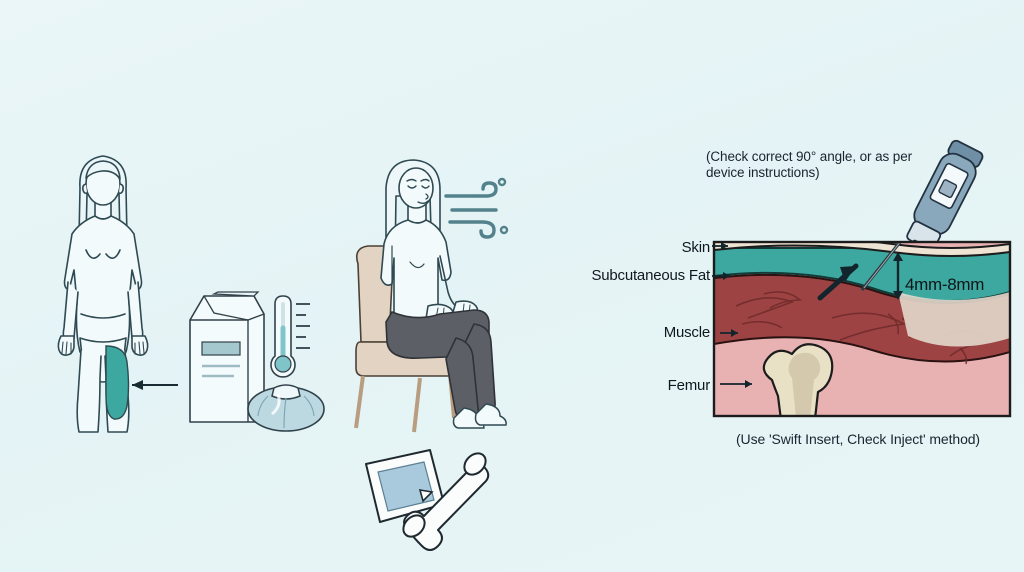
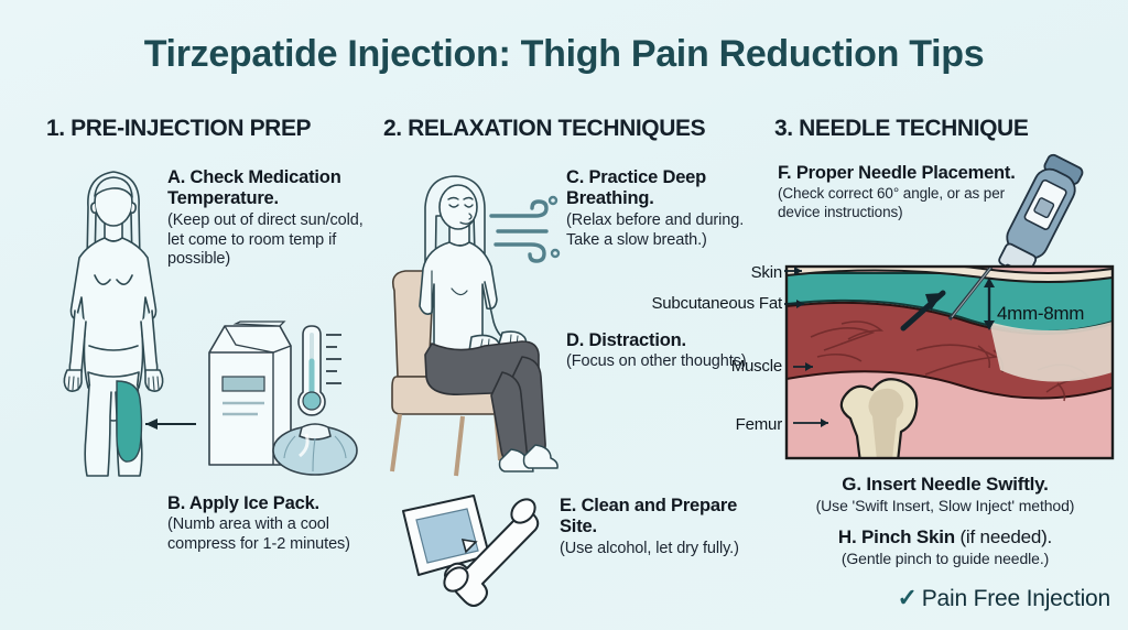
+ Tirzepatide Injection: Thigh Pain Reduction Tips
+ 1. PRE-INJECTION PREP
+ 2. RELAXATION TECHNIQUES
+ 3. NEEDLE TECHNIQUE
  Skin
  Subcutaneous Fat
  Muscle
  Femur
  4mm-8mm
+ A. Check Medication Temperature.
+ (Keep out of direct sun/cold, let come to room temp if possible)
+ B. Apply Ice Pack.
+ (Numb area with a cool compress for 1-2 minutes)
+ C. Practice Deep Breathing.
+ (Relax before and during. Take a slow breath.)
+ D. Distraction.
+ (Focus on other thoughts)
+ E. Clean and Prepare Site.
+ (Use alcohol, let dry fully.)
+ F. Proper Needle Placement.
- (Check correct 90° angle, or as per device instructions)
+ (Check correct 60° angle, or as per device instructions)
+ G. Insert Needle Swiftly.
- (Use 'Swift Insert, Check Inject' method)
+ (Use 'Swift Insert, Slow Inject' method)
+ H. Pinch Skin (if needed).
+ (Gentle pinch to guide needle.)
+ ✓ Pain Free Injection
